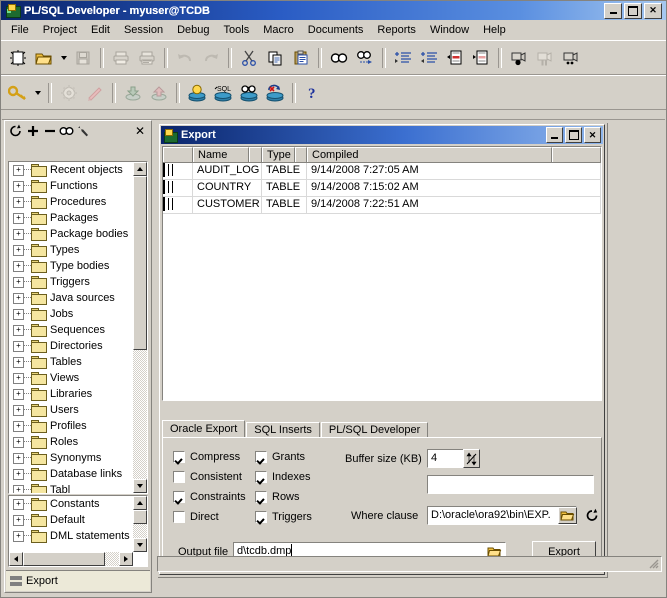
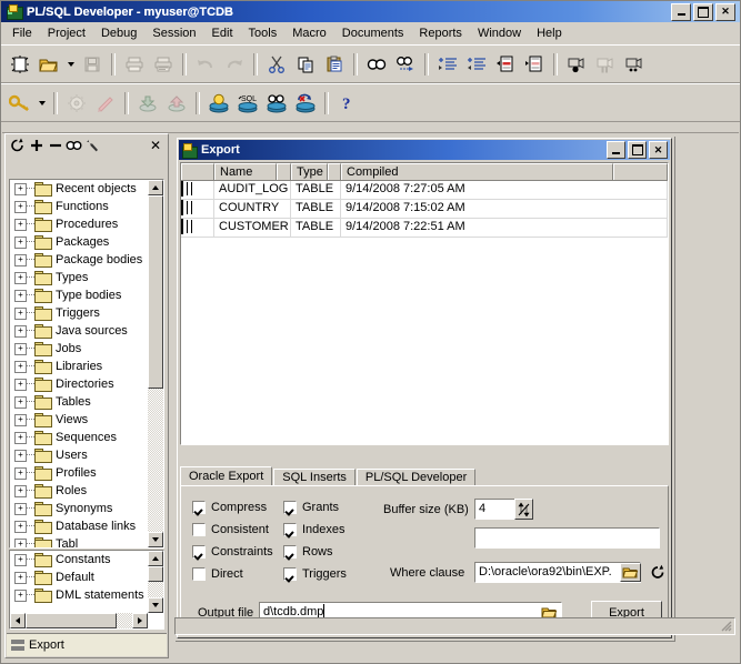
  PL/SQL Developer - myuser@TCDB
  ✕
  File
  Project
- Edit
+ Debug
  Session
- Debug
+ Edit
  Tools
  Macro
  Documents
  Reports
  Window
  Help
  ?
  ✕
  +
  Recent objects
  +
  Functions
  +
  Procedures
  +
  Packages
  +
  Package bodies
  +
  Types
  +
  Type bodies
  +
  Triggers
  +
  Java sources
  +
  Jobs
  +
- Sequences
+ Libraries
  +
  Directories
  +
  Tables
  +
  Views
  +
- Libraries
+ Sequences
  +
  Users
  +
  Profiles
  +
  Roles
  +
  Synonyms
  +
  Database links
  +
  Tabl
  +
  Constants
  +
  Default
  +
  DML statements
  Export
  Export
  ✕
  Name
  Type
  Compiled
  AUDIT_LOG
  TABLE
  9/14/2008 7:27:05 AM
  COUNTRY
  TABLE
  9/14/2008 7:15:02 AM
  CUSTOMER
  TABLE
  9/14/2008 7:22:51 AM
  Oracle Export
  SQL Inserts
  PL/SQL Developer
  Compress
  Consistent
  Constraints
  Direct
  Grants
  Indexes
  Rows
  Triggers
  Buffer size (KB)
  4
  Where clause
  D:\oracle\ora92\bin\EXP.
  Output file
  d\tcdb.dmp
  Export
